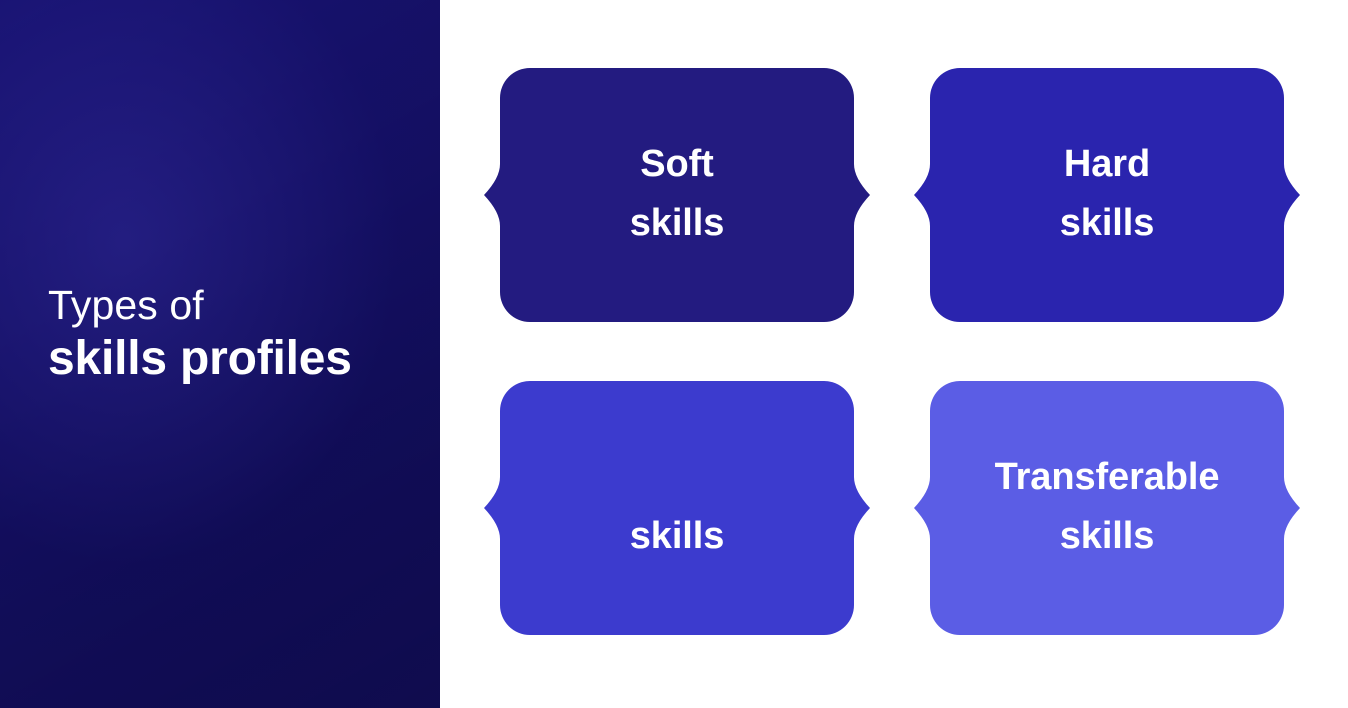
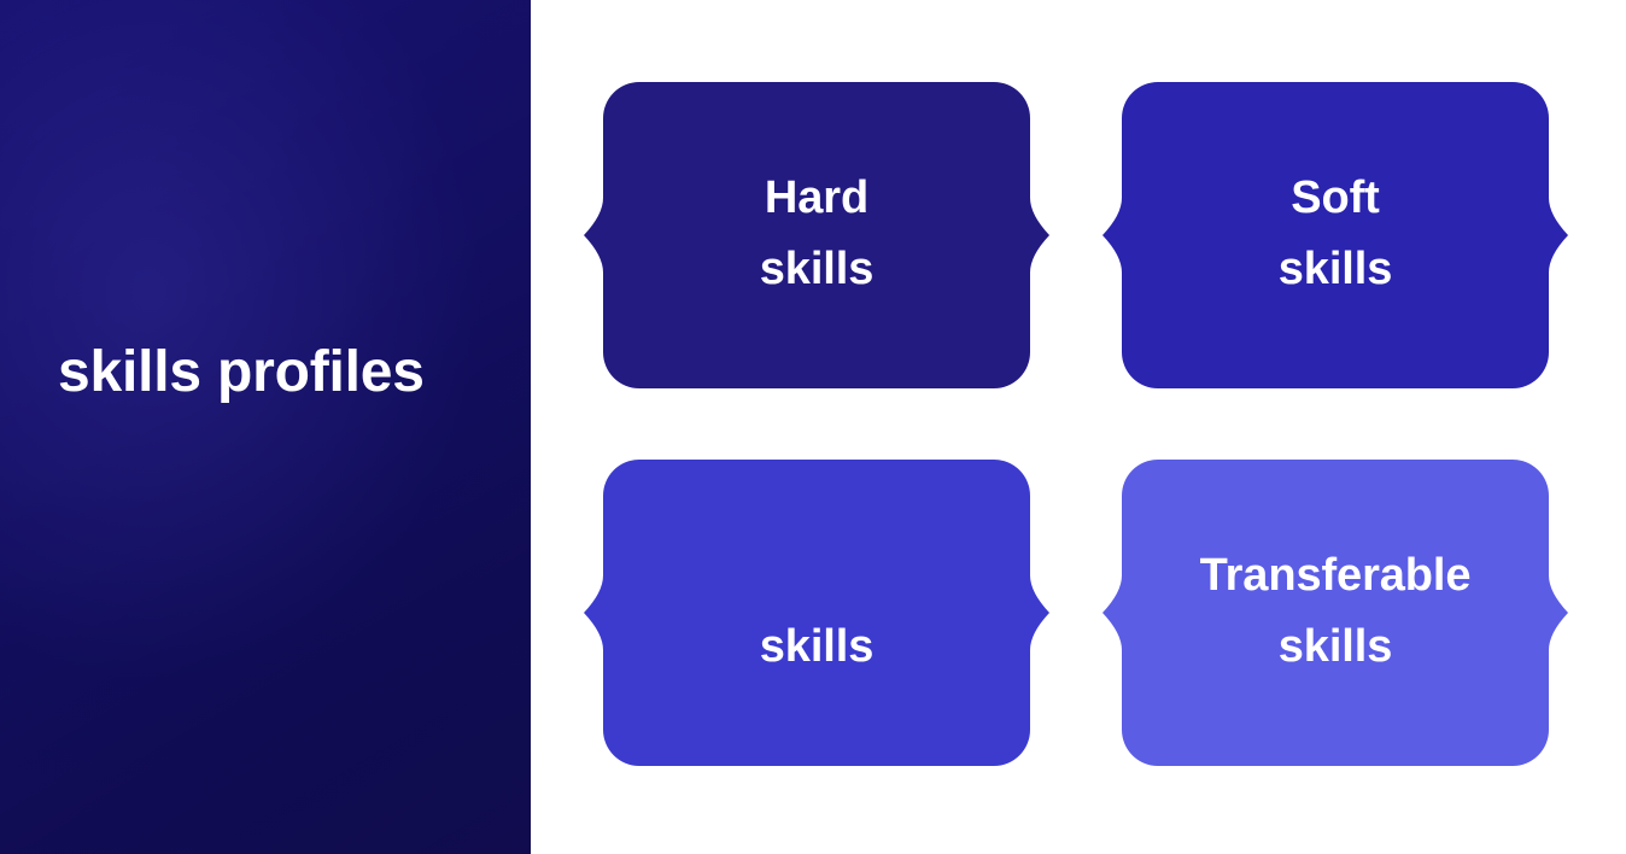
- Types of
  skills profiles
- Soft
+ Hard
  skills
- Hard
+ Soft
  skills
  skills
  Transferable
  skills
